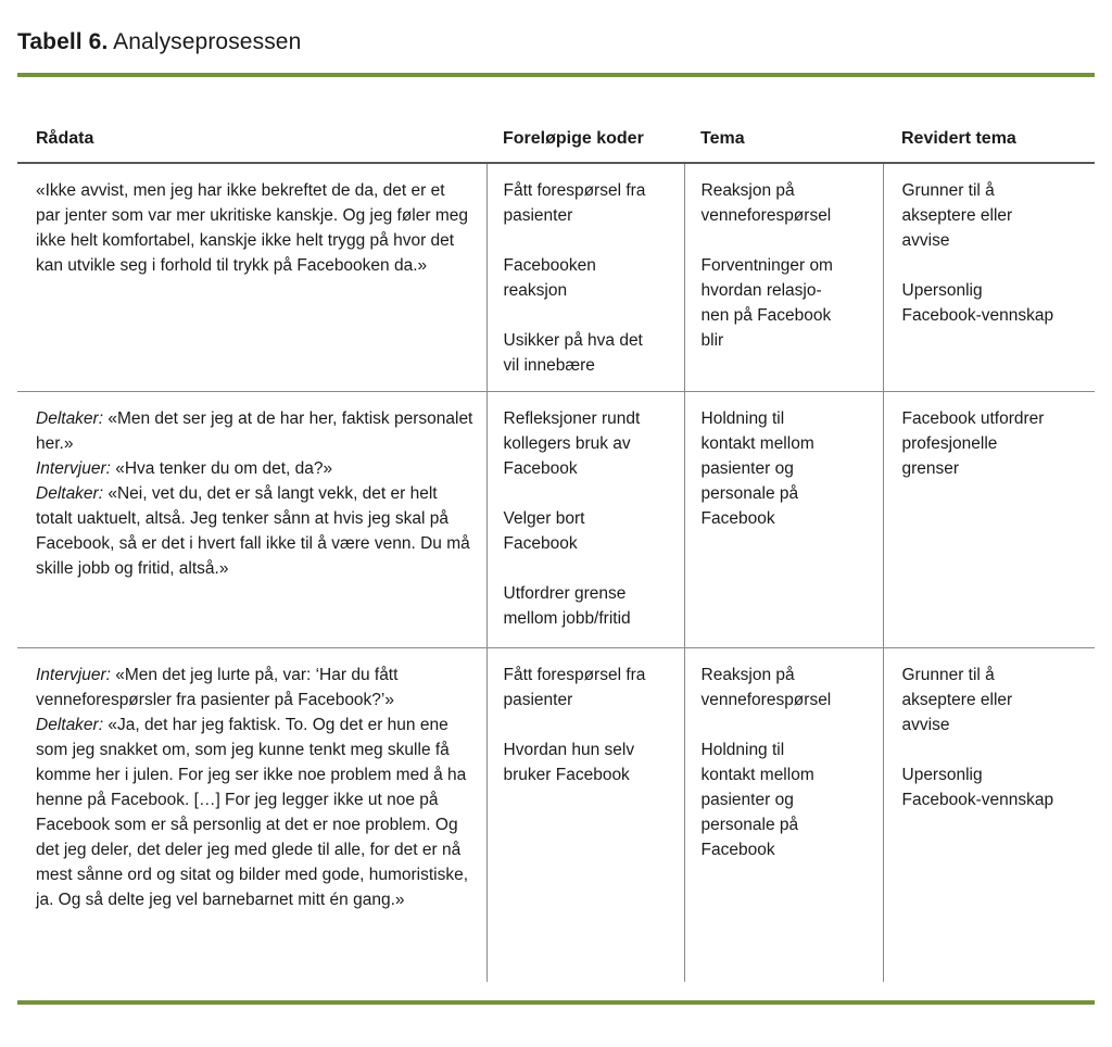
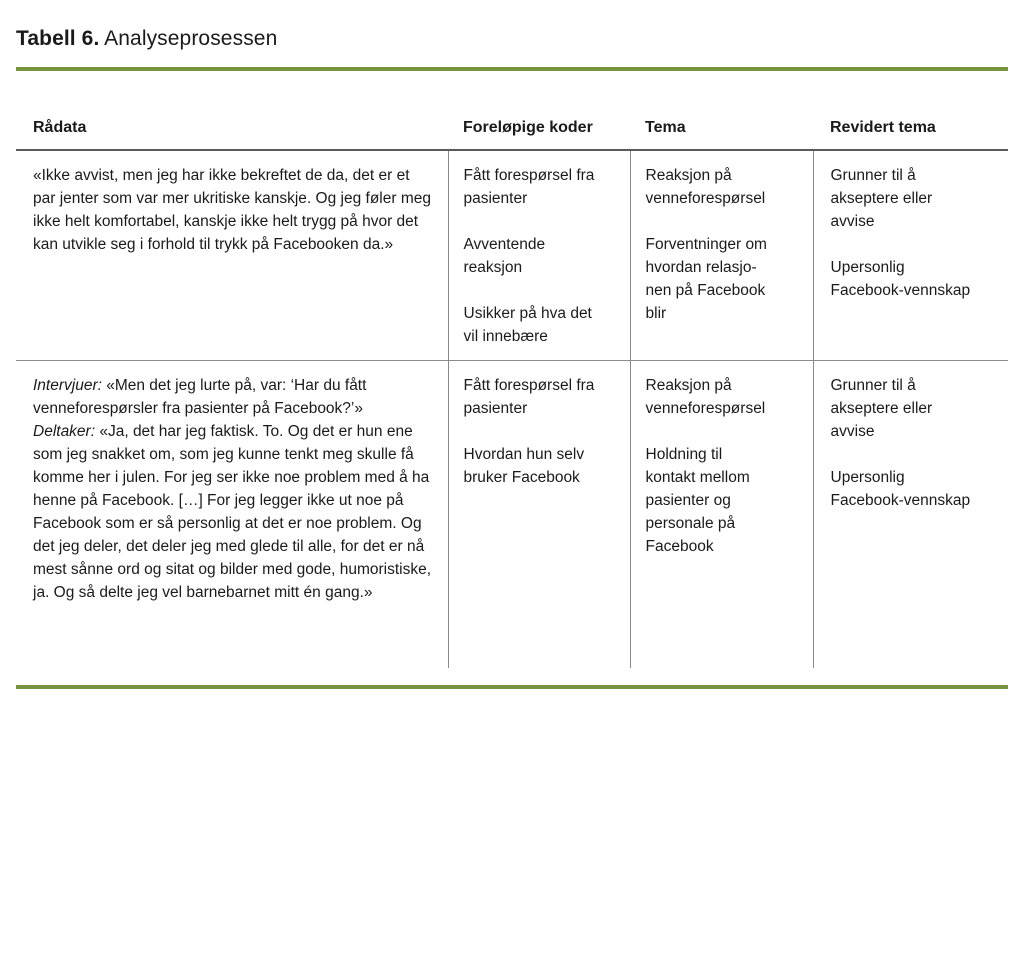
  Tabell 6. Analyseprosessen
  Rådata	Foreløpige koder	Tema	Revidert tema
- «Ikke avvist, men jeg har ikke bekreftet de da, det er et par jenter som var mer ukritiske kanskje. Og jeg føler meg ikke helt komfortabel, kanskje ikke helt trygg på hvor det kan utvikle seg i forhold til trykk på Facebooken da.»	Fått forespørsel fra pasienter Facebooken reaksjon Usikker på hva det vil innebære	Reaksjon på venneforespørsel Forventninger om hvordan relasjo- nen på Facebook blir	Grunner til å akseptere eller avvise Upersonlig Facebook-vennskap
+ «Ikke avvist, men jeg har ikke bekreftet de da, det er et par jenter som var mer ukritiske kanskje. Og jeg føler meg ikke helt komfortabel, kanskje ikke helt trygg på hvor det kan utvikle seg i forhold til trykk på Facebooken da.»	Fått forespørsel fra pasienter Avventende reaksjon Usikker på hva det vil innebære	Reaksjon på venneforespørsel Forventninger om hvordan relasjo- nen på Facebook blir	Grunner til å akseptere eller avvise Upersonlig Facebook-vennskap
- Deltaker: «Men det ser jeg at de har her, faktisk personalet her.» Intervjuer: «Hva tenker du om det, da?» Deltaker: «Nei, vet du, det er så langt vekk, det er helt totalt uaktuelt, altså. Jeg tenker sånn at hvis jeg skal på Facebook, så er det i hvert fall ikke til å være venn. Du må skille jobb og fritid, altså.»	Refleksjoner rundt kollegers bruk av Facebook Velger bort Facebook Utfordrer grense mellom jobb/fritid	Holdning til kontakt mellom pasienter og personale på Facebook	Facebook utfordrer profesjonelle grenser
  Intervjuer: «Men det jeg lurte på, var: ‘Har du fått venneforespørsler fra pasienter på Facebook?’» Deltaker: «Ja, det har jeg faktisk. To. Og det er hun ene som jeg snakket om, som jeg kunne tenkt meg skulle få komme her i julen. For jeg ser ikke noe problem med å ha henne på Facebook. […] For jeg legger ikke ut noe på Facebook som er så personlig at det er noe problem. Og det jeg deler, det deler jeg med glede til alle, for det er nå mest sånne ord og sitat og bilder med gode, humoris­tiske, ja. Og så delte jeg vel barnebarnet mitt én gang.»	Fått forespørsel fra pasienter Hvordan hun selv bruker Facebook	Reaksjon på venneforespørsel Holdning til kontakt mellom pasienter og personale på Facebook	Grunner til å akseptere eller avvise Upersonlig Facebook-vennskap
